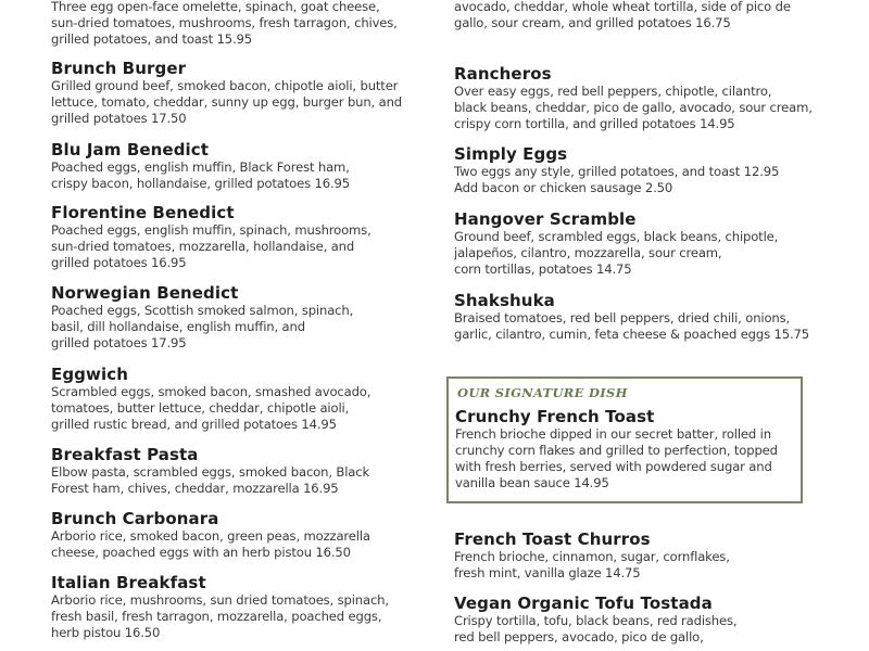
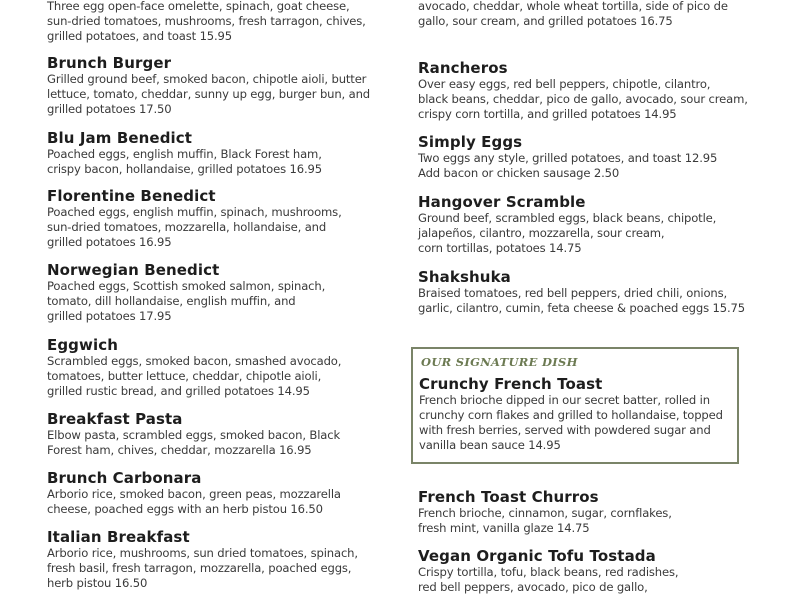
  Three egg open-face omelette, spinach, goat cheese,
  sun-dried tomatoes, mushrooms, fresh tarragon, chives,
  grilled potatoes, and toast 15.95
  Brunch Burger
  Grilled ground beef, smoked bacon, chipotle aioli, butter
  lettuce, tomato, cheddar, sunny up egg, burger bun, and
  grilled potatoes 17.50
  Blu Jam Benedict
  Poached eggs, english muffin, Black Forest ham,
  crispy bacon, hollandaise, grilled potatoes 16.95
  Florentine Benedict
  Poached eggs, english muffin, spinach, mushrooms,
  sun-dried tomatoes, mozzarella, hollandaise, and
  grilled potatoes 16.95
  Norwegian Benedict
  Poached eggs, Scottish smoked salmon, spinach,
- basil, dill hollandaise, english muffin, and
+ tomato, dill hollandaise, english muffin, and
  grilled potatoes 17.95
  Eggwich
  Scrambled eggs, smoked bacon, smashed avocado,
  tomatoes, butter lettuce, cheddar, chipotle aioli,
  grilled rustic bread, and grilled potatoes 14.95
  Breakfast Pasta
  Elbow pasta, scrambled eggs, smoked bacon, Black
  Forest ham, chives, cheddar, mozzarella 16.95
  Brunch Carbonara
  Arborio rice, smoked bacon, green peas, mozzarella
  cheese, poached eggs with an herb pistou 16.50
  Italian Breakfast
  Arborio rice, mushrooms, sun dried tomatoes, spinach,
  fresh basil, fresh tarragon, mozzarella, poached eggs,
  herb pistou 16.50
  avocado, cheddar, whole wheat tortilla, side of pico de
  gallo, sour cream, and grilled potatoes 16.75
  Rancheros
  Over easy eggs, red bell peppers, chipotle, cilantro,
  black beans, cheddar, pico de gallo, avocado, sour cream,
  crispy corn tortilla, and grilled potatoes 14.95
  Simply Eggs
  Two eggs any style, grilled potatoes, and toast 12.95
  Add bacon or chicken sausage 2.50
  Hangover Scramble
  Ground beef, scrambled eggs, black beans, chipotle,
  jalapeños, cilantro, mozzarella, sour cream,
  corn tortillas, potatoes 14.75
  Shakshuka
  Braised tomatoes, red bell peppers, dried chili, onions,
  garlic, cilantro, cumin, feta cheese & poached eggs 15.75
  French Toast Churros
  French brioche, cinnamon, sugar, cornflakes,
  fresh mint, vanilla glaze 14.75
  Vegan Organic Tofu Tostada
  Crispy tortilla, tofu, black beans, red radishes,
  red bell peppers, avocado, pico de gallo,
  OUR SIGNATURE DISH
  Crunchy French Toast
  French brioche dipped in our secret batter, rolled in
- crunchy corn flakes and grilled to perfection, topped
+ crunchy corn flakes and grilled to hollandaise, topped
  with fresh berries, served with powdered sugar and
  vanilla bean sauce 14.95
